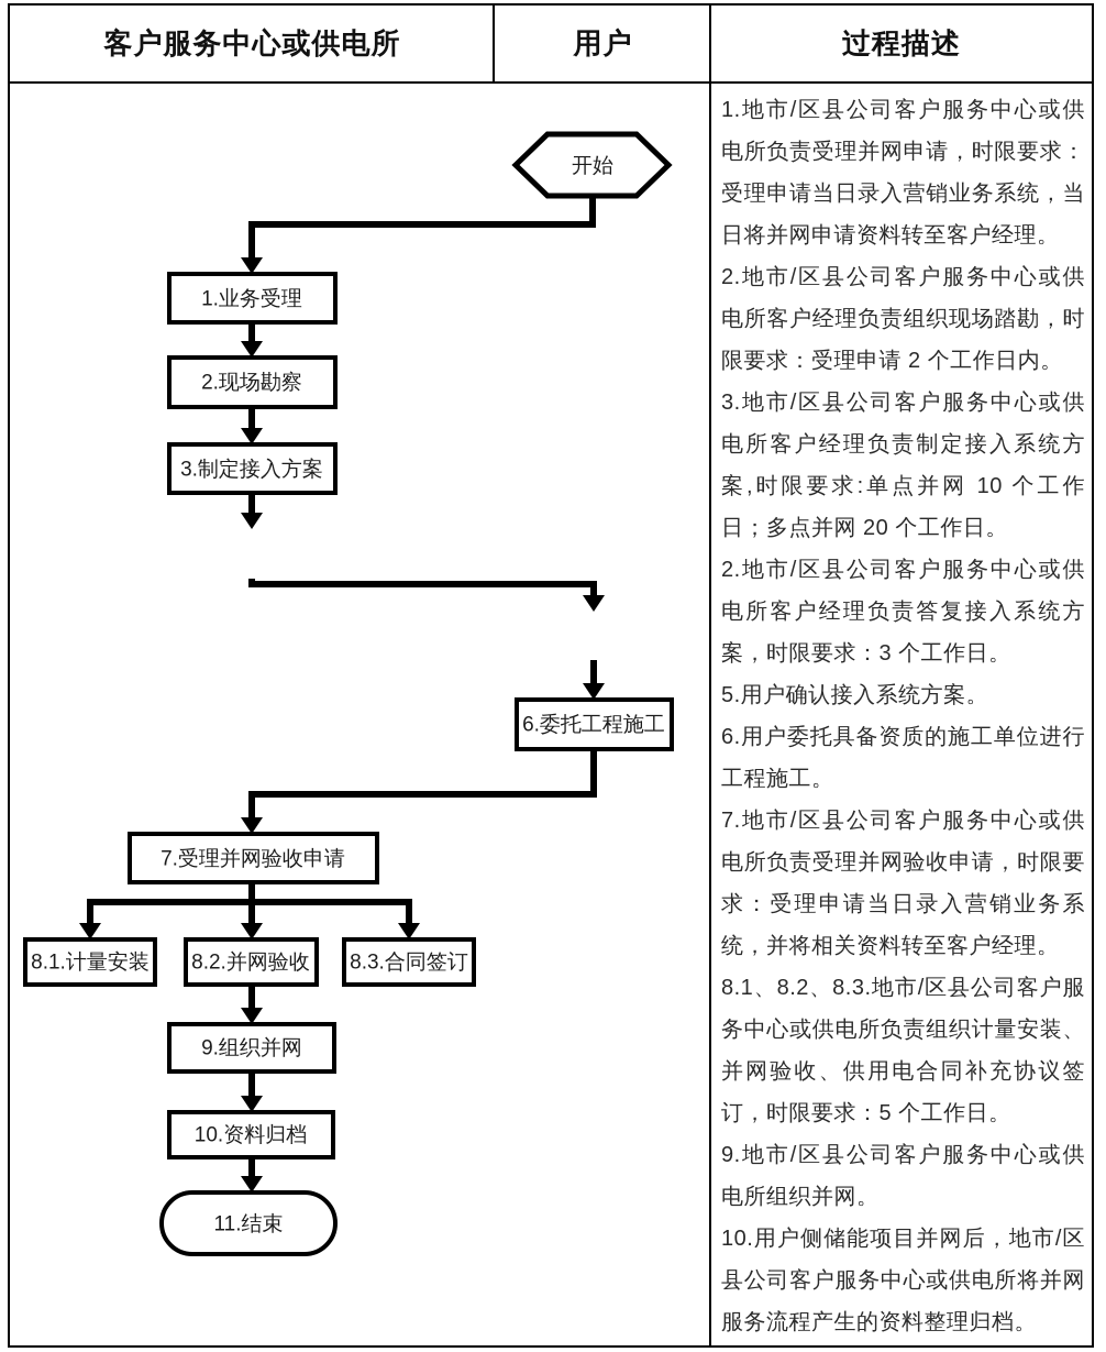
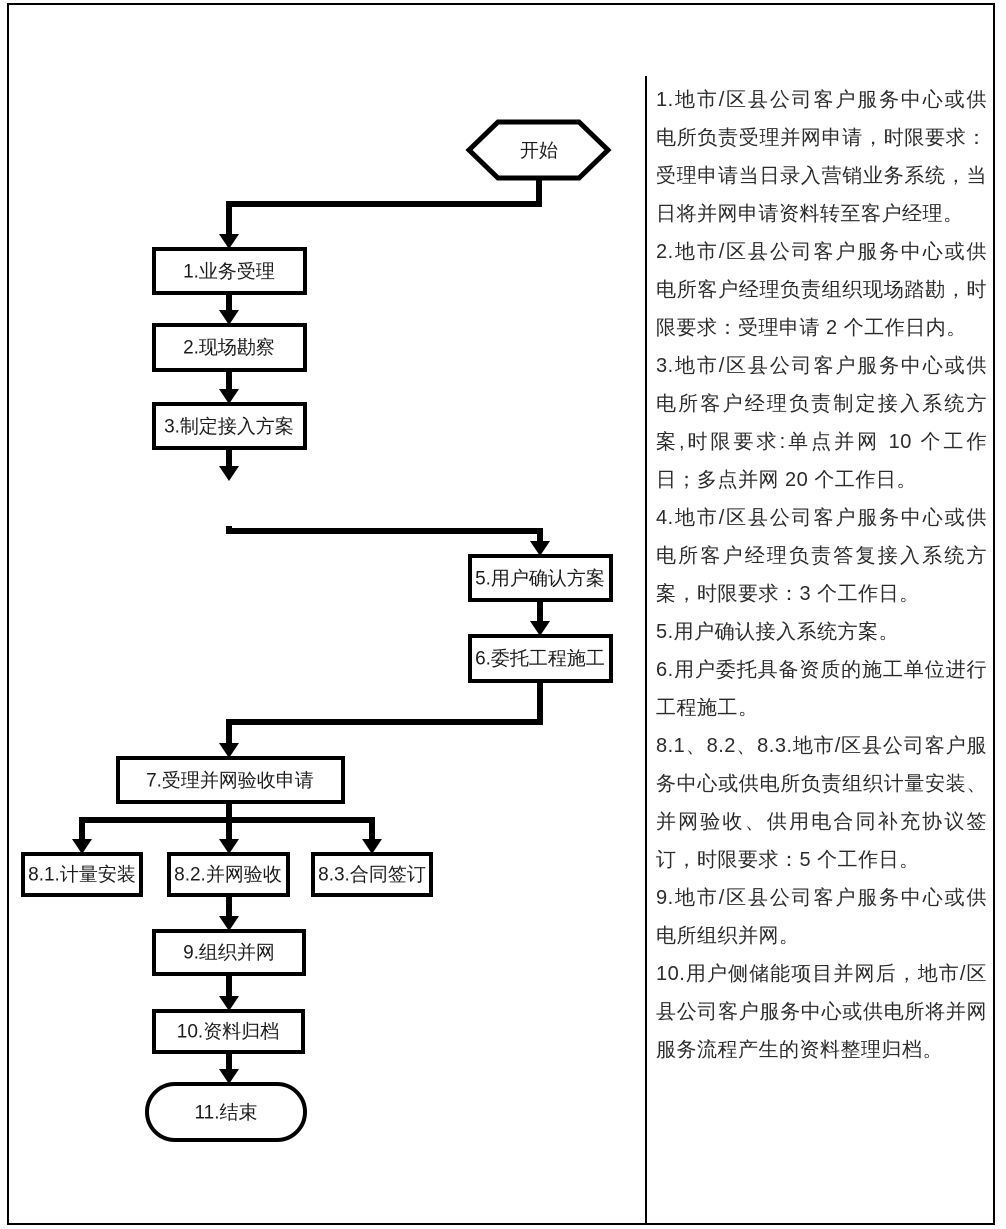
- 客户服务中心或供电所
- 用户
- 过程描述
  开始
  1.业务受理
  2.现场勘察
  3.制定接入方案
+ 5.用户确认方案
  6.委托工程施工
  7.受理并网验收申请
  8.1.计量安装
  8.2.并网验收
  8.3.合同签订
  9.组织并网
  10.资料归档
  11.结束
  1.地市/区县公司客户服务中心或供电所负责受理并网申请，时限要求：受理申请当日录入营销业务系统，当日将并网申请资料转至客户经理。
  2.地市/区县公司客户服务中心或供电所客户经理负责组织现场踏勘，时限要求：受理申请 2 个工作日内。
  3.地市/区县公司客户服务中心或供电所客户经理负责制定接入系统方案,时限要求:单点并网 10 个工作日；多点并网 20 个工作日。
- 2.地市/区县公司客户服务中心或供电所客户经理负责答复接入系统方案，时限要求：3 个工作日。
+ 4.地市/区县公司客户服务中心或供电所客户经理负责答复接入系统方案，时限要求：3 个工作日。
  5.用户确认接入系统方案。
  6.用户委托具备资质的施工单位进行工程施工。
- 7.地市/区县公司客户服务中心或供电所负责受理并网验收申请，时限要求：受理申请当日录入营销业务系统，并将相关资料转至客户经理。
  8.1、8.2、8.3.地市/区县公司客户服务中心或供电所负责组织计量安装、并网验收、供用电合同补充协议签订，时限要求：5 个工作日。
  9.地市/区县公司客户服务中心或供电所组织并网。
  10.用户侧储能项目并网后，地市/区县公司客户服务中心或供电所将并网服务流程产生的资料整理归档。
